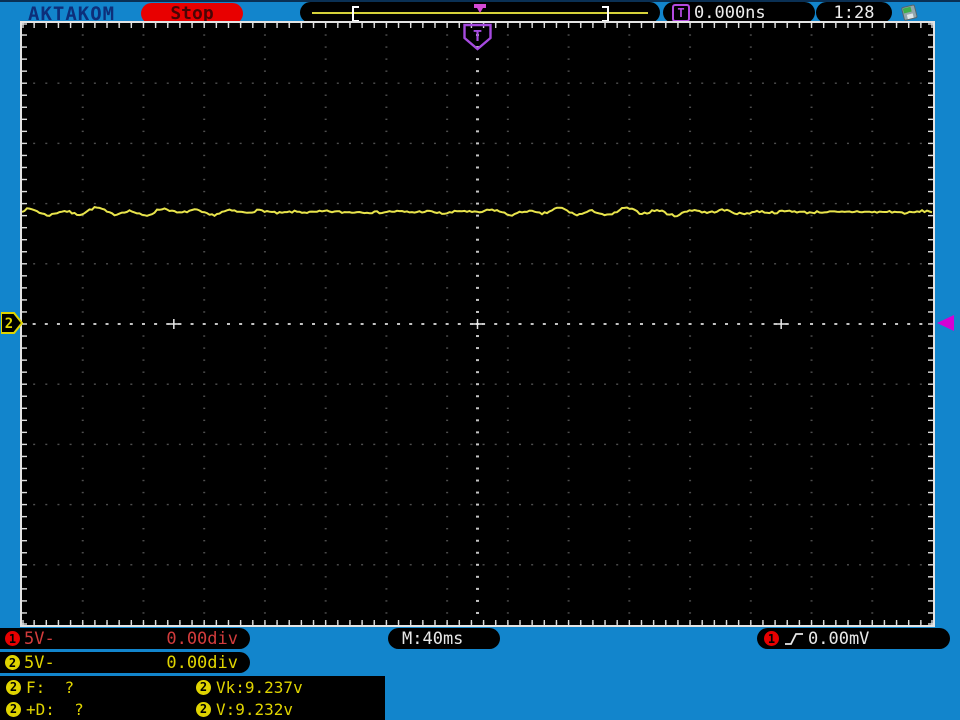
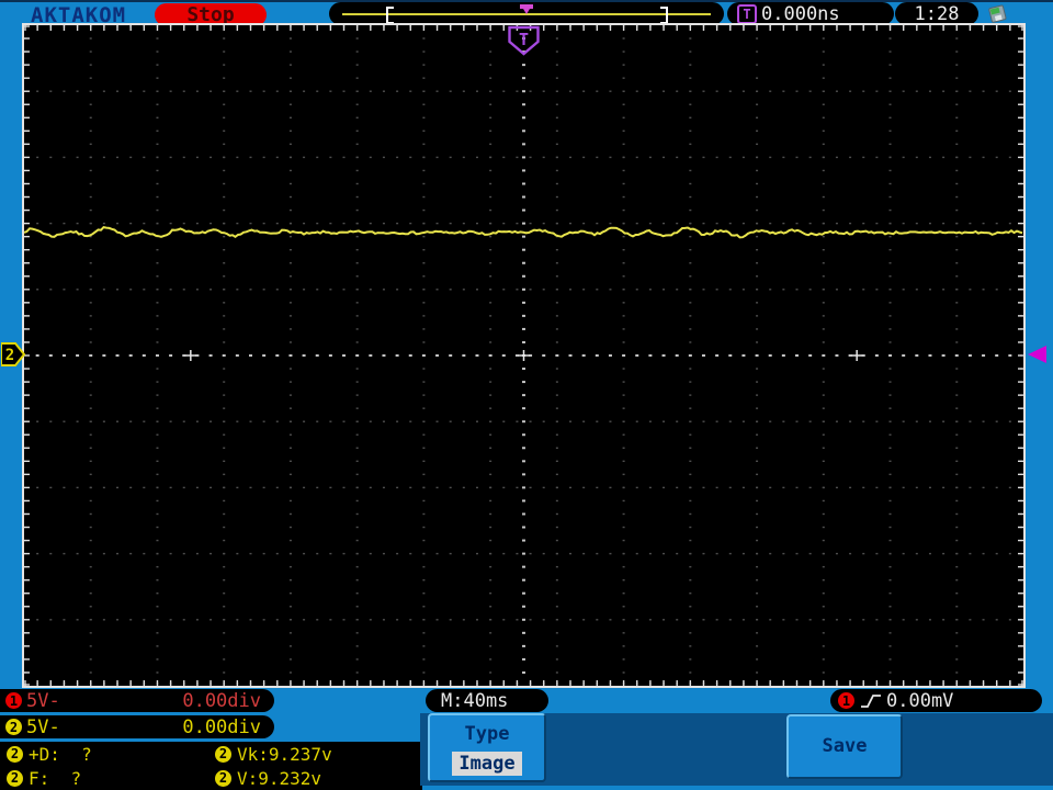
  AKTAKOM
  Stop
  T
  0.000ns
  1:28
  T
  2
  1
  5V-
  0.00div
  2
  5V-
  0.00div
  M:40ms
  1
  0.00mV
  2
- F: ?
+ +D: ?
  2
  Vk:9.237v
  2
- +D: ?
+ F: ?
  2
  V:9.232v
+ Type
+ Image
+ Save
